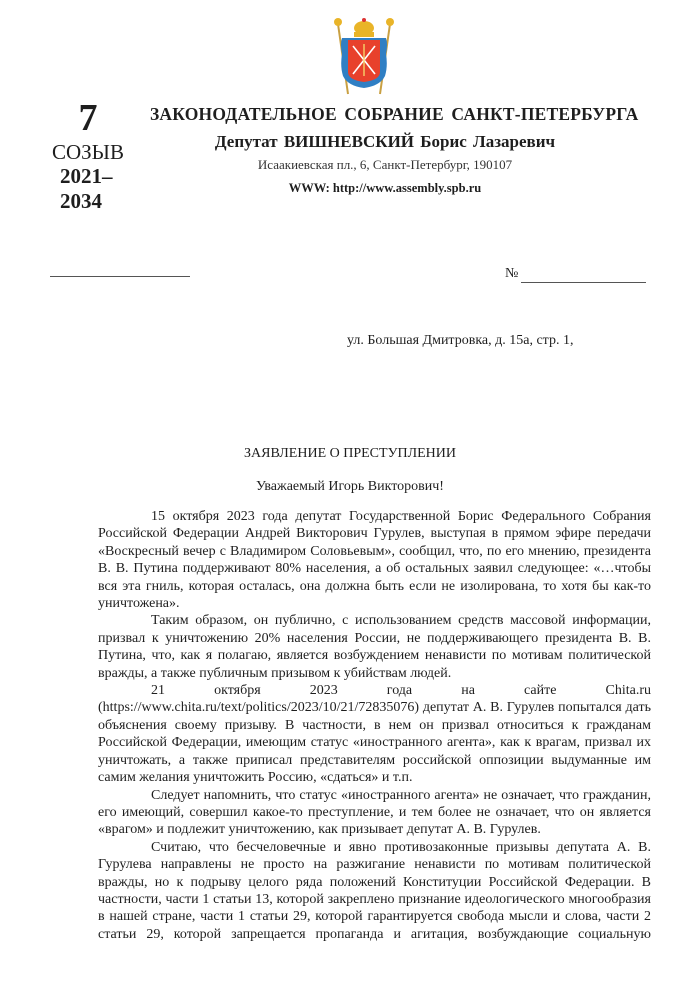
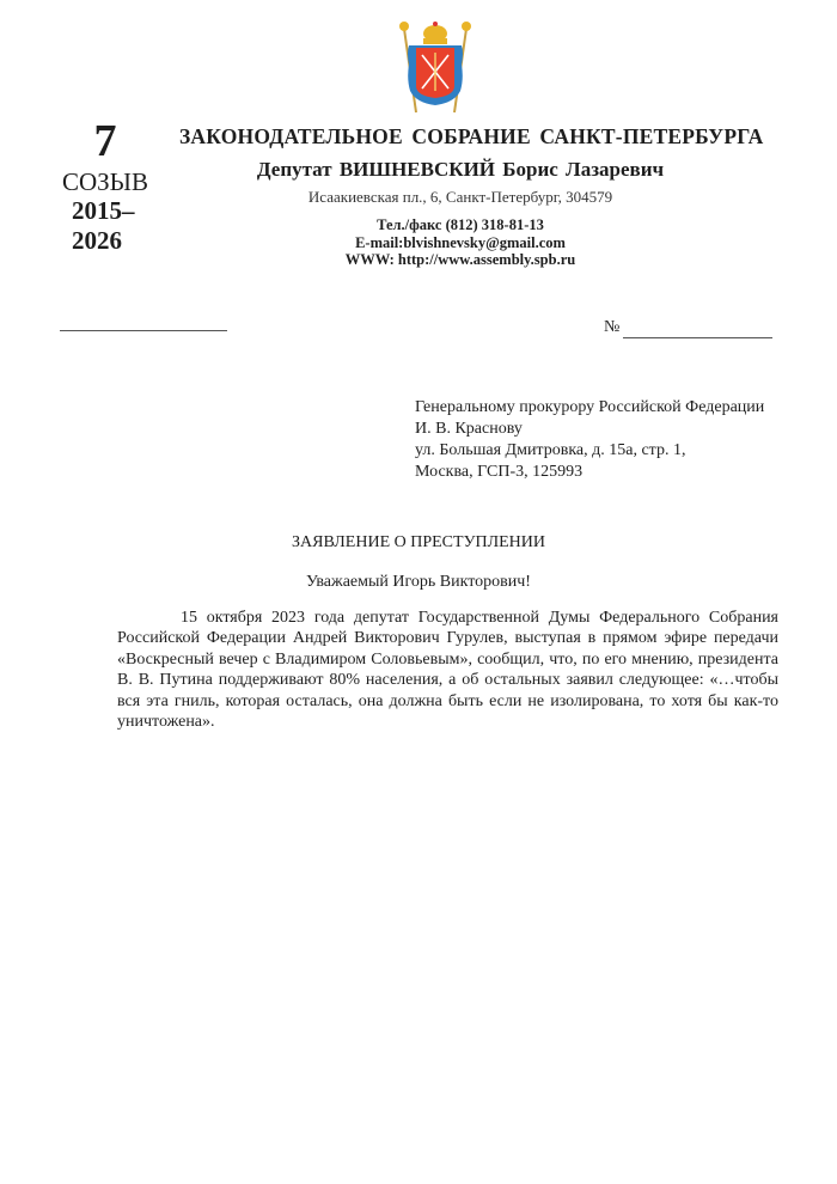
  7
  СОЗЫВ
- 2021–
+ 2015–
- 2034
+ 2026
  ЗАКОНОДАТЕЛЬНОЕ СОБРАНИЕ САНКТ-ПЕТЕРБУРГА
  Депутат ВИШНЕВСКИЙ Борис Лазаревич
- Исаакиевская пл., 6, Санкт-Петербург, 190107
+ Исаакиевская пл., 6, Санкт-Петербург, 304579
+ Тел./факс (812) 318-81-13
+ E-mail:blvishnevsky@gmail.com
  WWW: http://www.assembly.spb.ru
  №
+ Генеральному прокурору Российской Федерации
+ И. В. Краснову
  ул. Большая Дмитровка, д. 15а, стр. 1,
+ Москва, ГСП-3, 125993
  ЗАЯВЛЕНИЕ О ПРЕСТУПЛЕНИИ
  Уважаемый Игорь Викторович!
- 15 октября 2023 года депутат Государственной Борис Федерального Собрания Российской Федерации Андрей Викторович Гурулев, выступая в прямом эфире передачи «Воскресный вечер с Владимиром Соловьевым», сообщил, что, по его мнению, президента В. В. Путина поддерживают 80% населения, а об остальных заявил следующее: «…чтобы вся эта гниль, которая осталась, она должна быть если не изолирована, то хотя бы как-то уничтожена».
+ 15 октября 2023 года депутат Государственной Думы Федерального Собрания Российской Федерации Андрей Викторович Гурулев, выступая в прямом эфире передачи «Воскресный вечер с Владимиром Соловьевым», сообщил, что, по его мнению, президента В. В. Путина поддерживают 80% населения, а об остальных заявил следующее: «…чтобы вся эта гниль, которая осталась, она должна быть если не изолирована, то хотя бы как-то уничтожена».
- Таким образом, он публично, с использованием средств массовой информации, призвал к уничтожению 20% населения России, не поддерживающего президента В. В. Путина, что, как я полагаю, является возбуждением ненависти по мотивам политической вражды, а также публичным призывом к убийствам людей.
- 21 октября 2023 года на сайте Chita.ru (https://www.chita.ru/text/politics/2023/10/21/72835076) депутат А. В. Гурулев попытался дать объяснения своему призыву. В частности, в нем он призвал относиться к гражданам Российской Федерации, имеющим статус «иностранного агента», как к врагам, призвал их уничтожать, а также приписал представителям российской оппозиции выдуманные им самим желания уничтожить Россию, «сдаться» и т.п.
- Следует напомнить, что статус «иностранного агента» не означает, что гражданин, его имеющий, совершил какое-то преступление, и тем более не означает, что он является «врагом» и подлежит уничтожению, как призывает депутат А. В. Гурулев.
- Считаю, что бесчеловечные и явно противозаконные призывы депутата А. В. Гурулева направлены не просто на разжигание ненависти по мотивам политической вражды, но к подрыву целого ряда положений Конституции Российской Федерации. В частности, части 1 статьи 13, которой закреплено признание идеологического многообразия в нашей стране, части 1 статьи 29, которой гарантируется свобода мысли и слова, части 2 статьи 29, которой запрещается пропаганда и агитация, возбуждающие социальную
